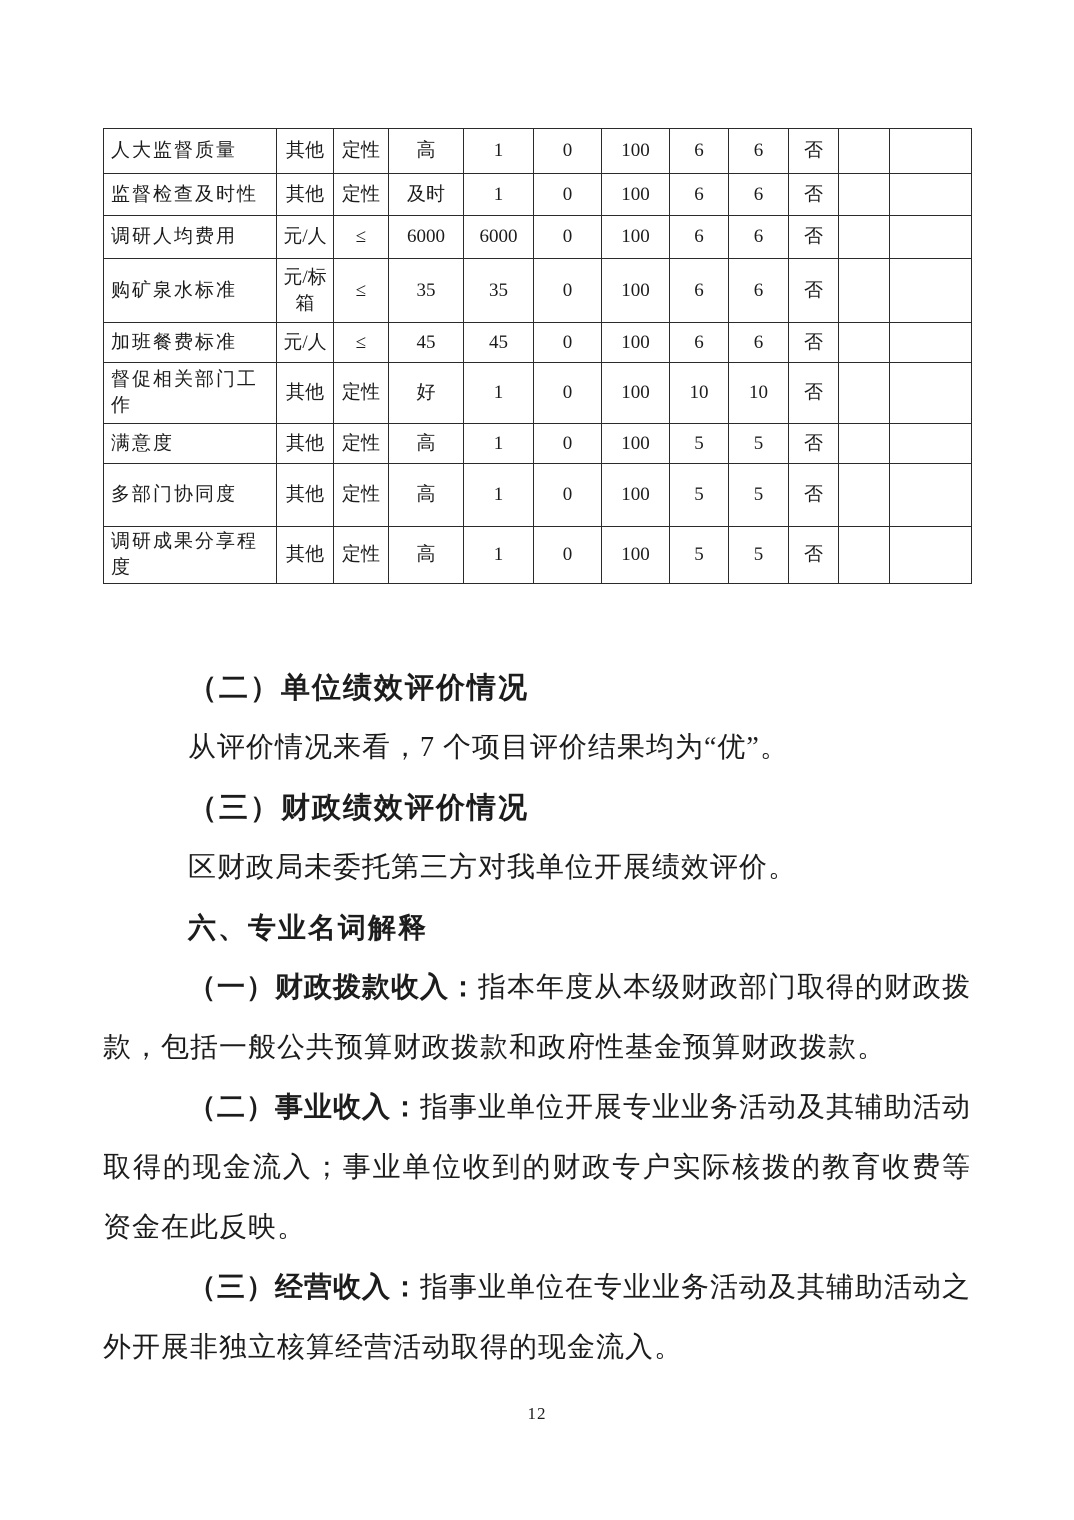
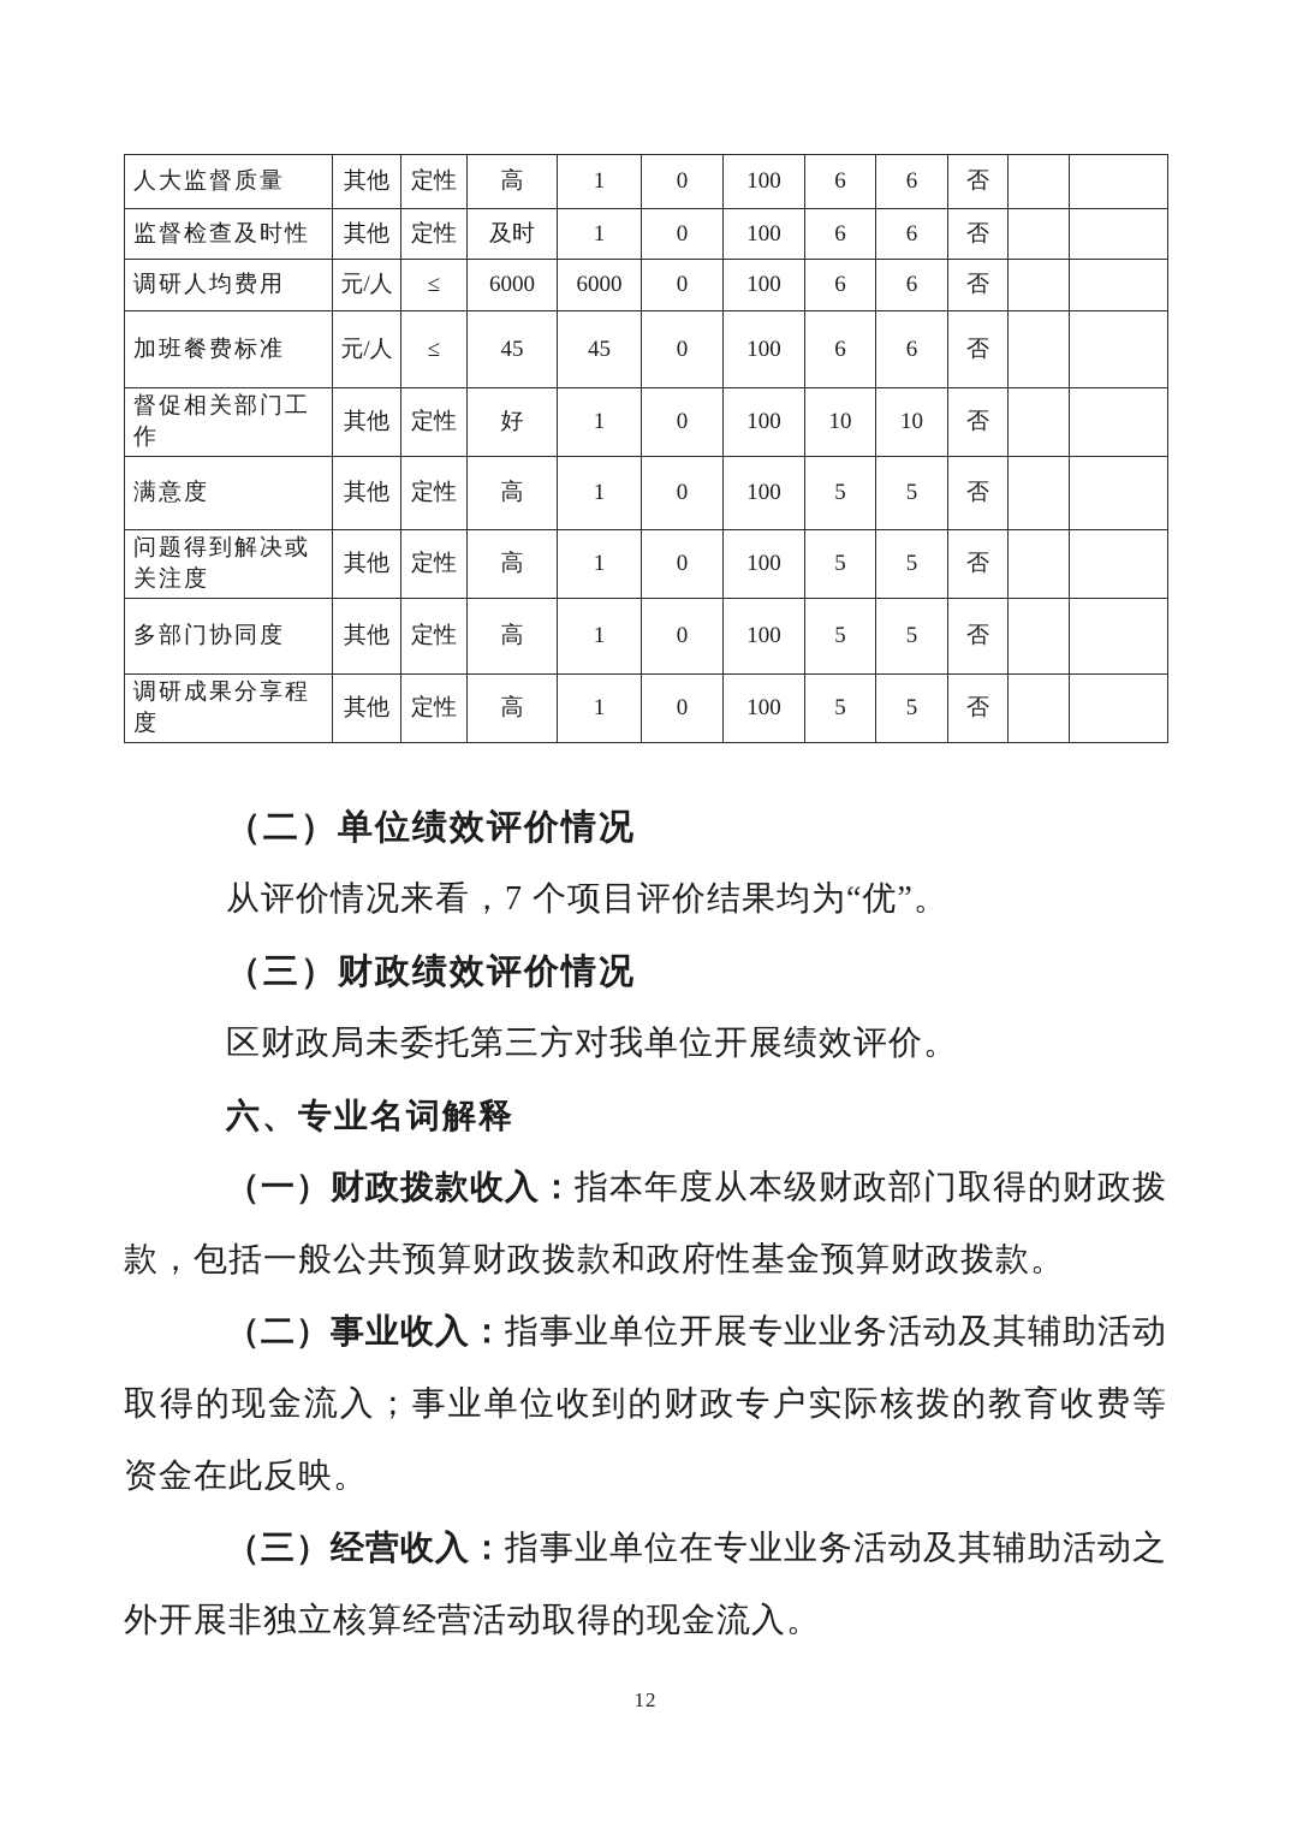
  人大监督质量	其他	定性	高	1	0	100	6	6	否
  监督检查及时性	其他	定性	及时	1	0	100	6	6	否
  调研人均费用	元/人	≤	6000	6000	0	100	6	6	否
- 购矿泉水标准	元/标箱	≤	35	35	0	100	6	6	否
  加班餐费标准	元/人	≤	45	45	0	100	6	6	否
  督促相关部门工作	其他	定性	好	1	0	100	10	10	否
  满意度	其他	定性	高	1	0	100	5	5	否
+ 问题得到解决或关注度	其他	定性	高	1	0	100	5	5	否
  多部门协同度	其他	定性	高	1	0	100	5	5	否
  调研成果分享程度	其他	定性	高	1	0	100	5	5	否
  （二）单位绩效评价情况
  从评价情况来看，7 个项目评价结果均为“优”。
  （三）财政绩效评价情况
  区财政局未委托第三方对我单位开展绩效评价。
  六、专业名词解释
  （一）财政拨款收入：指本年度从本级财政部门取得的财政拨款，包括一般公共预算财政拨款和政府性基金预算财政拨款。
  （二）事业收入：指事业单位开展专业业务活动及其辅助活动取得的现金流入；事业单位收到的财政专户实际核拨的教育收费等资金在此反映。
  （三）经营收入：指事业单位在专业业务活动及其辅助活动之外开展非独立核算经营活动取得的现金流入。
  12
